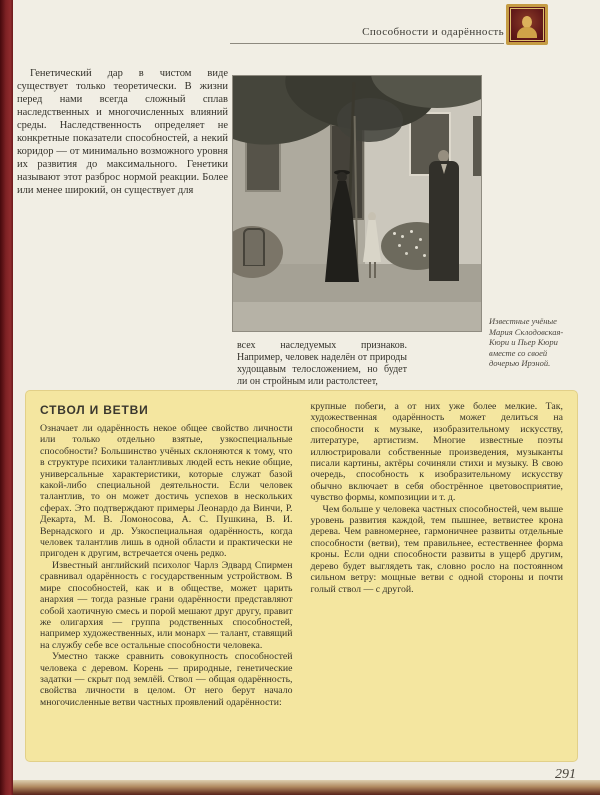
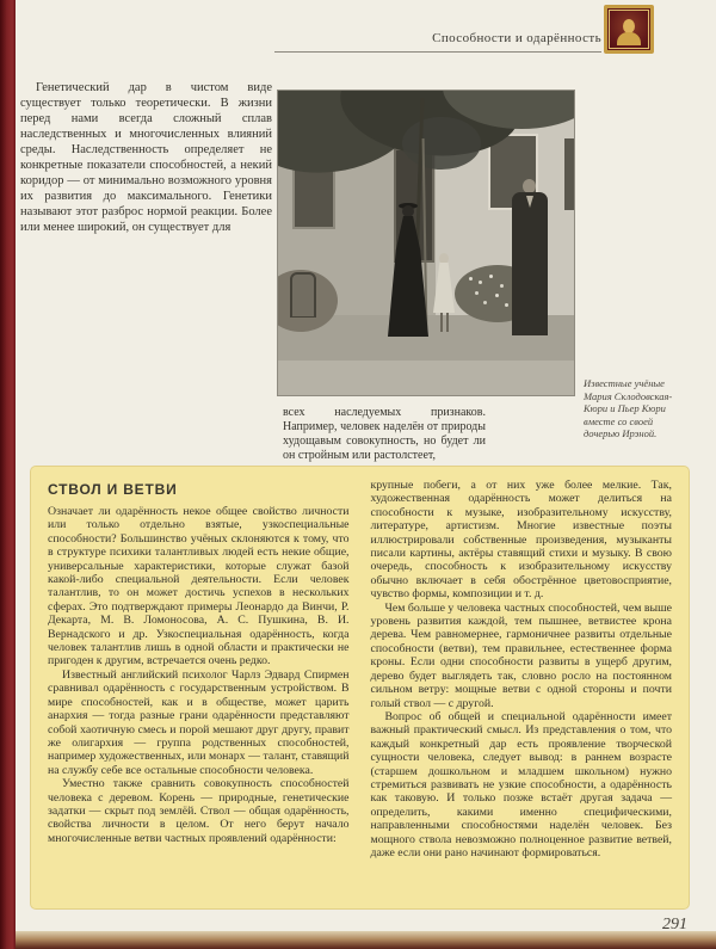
  Способности и одарённость
  Генетический дар в чистом виде существует только теоретически. В жизни перед нами всегда сложный сплав наследственных и многочисленных влияний среды. Наследственность определяет не конкретные показатели способностей, а некий коридор — от минимально возможного уровня их развития до максимального. Генетики называют этот разброс нормой реакции. Более или менее широкий, он существует для
  Известные учёные Мария Склодовская-Кюри и Пьер Кюри вместе со своей дочерью Ирэной.
- всех наследуемых признаков. Например, человек наделён от природы худощавым телосложением, но будет ли он стройным или растолстеет,
+ всех наследуемых признаков. Например, человек наделён от природы худощавым совокупность, но будет ли он стройным или растолстеет,
  СТВОЛ И ВЕТВИ
  Означает ли одарённость некое общее свойство личности или только отдельно взятые, узкоспециальные способности? Большинство учёных склоняются к тому, что в структуре психики талантливых людей есть некие общие, универсальные характеристики, которые служат базой какой-либо специальной деятельности. Если человек талантлив, то он может достичь успехов в нескольких сферах. Это подтверждают примеры Леонардо да Винчи, Р. Декарта, М. В. Ломоносова, А. С. Пушкина, В. И. Вернадского и др. Узкоспециальная одарённость, когда человек талантлив лишь в одной области и практически не пригоден к другим, встречается очень редко.
  Известный английский психолог Чарлз Эдвард Спирмен сравнивал одарённость с государственным устройством. В мире способностей, как и в обществе, может царить анархия — тогда разные грани одарённости представляют собой хаотичную смесь и порой мешают друг другу, правит же олигархия — группа родственных способностей, например художественных, или монарх — талант, ставящий на службу себе все остальные способности человека.
  Уместно также сравнить совокупность способностей человека с деревом. Корень — природные, генетические задатки — скрыт под землёй. Ствол — общая одарённость, свойства личности в целом. От него берут начало многочисленные ветви частных проявлений одарённости:
- крупные побеги, а от них уже более мелкие. Так, художественная одарённость может делиться на способности к музыке, изобразительному искусству, литературе, артистизм. Многие известные поэты иллюстрировали собственные произведения, музыканты писали картины, актёры сочиняли стихи и музыку. В свою очередь, способность к изобразительному искусству обычно включает в себя обострённое цветовосприятие, чувство формы, композиции и т. д.
+ крупные побеги, а от них уже более мелкие. Так, художественная одарённость может делиться на способности к музыке, изобразительному искусству, литературе, артистизм. Многие известные поэты иллюстрировали собственные произведения, музыканты писали картины, актёры ставящий стихи и музыку. В свою очередь, способность к изобразительному искусству обычно включает в себя обострённое цветовосприятие, чувство формы, композиции и т. д.
  Чем больше у человека частных способностей, чем выше уровень развития каждой, тем пышнее, ветвистее крона дерева. Чем равномернее, гармоничнее развиты отдельные способности (ветви), тем правильнее, естественнее форма кроны. Если одни способности развиты в ущерб другим, дерево будет выглядеть так, словно росло на постоянном сильном ветру: мощные ветви с одной стороны и почти голый ствол — с другой.
+ Вопрос об общей и специальной одарённости имеет важный практический смысл. Из представления о том, что каждый конкретный дар есть проявление творческой сущности человека, следует вывод: в раннем возрасте (старшем дошкольном и младшем школьном) нужно стремиться развивать не узкие способности, а одарённость как таковую. И только позже встаёт другая задача — определить, какими именно специфическими, направленными способностями наделён человек. Без мощного ствола невозможно полноценное развитие ветвей, даже если они рано начинают формироваться.
  291
